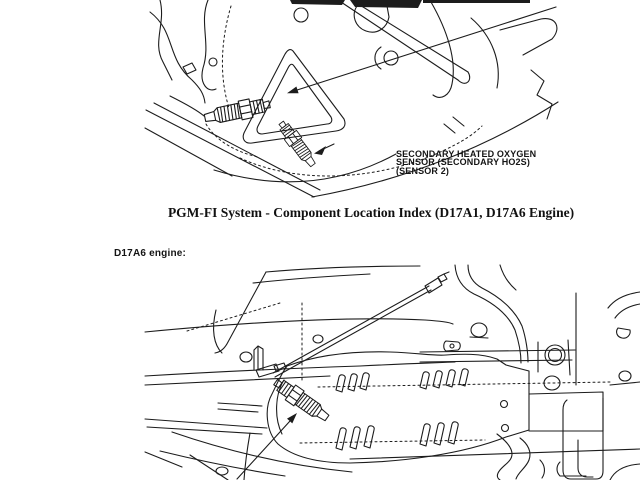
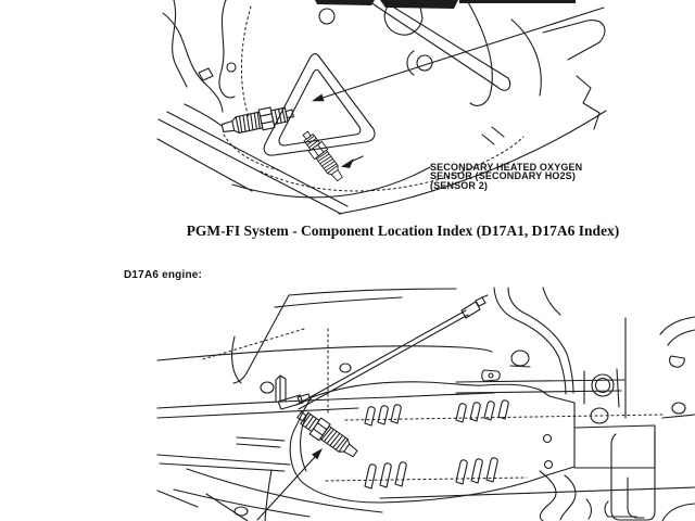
  SECONDARY HEATED OXYGEN
  SENSOR (SECONDARY HO2S)
  (SENSOR 2)
- PGM-FI System - Component Location Index (D17A1, D17A6 Engine)
+ PGM-FI System - Component Location Index (D17A1, D17A6 Index)
  D17A6 engine:
